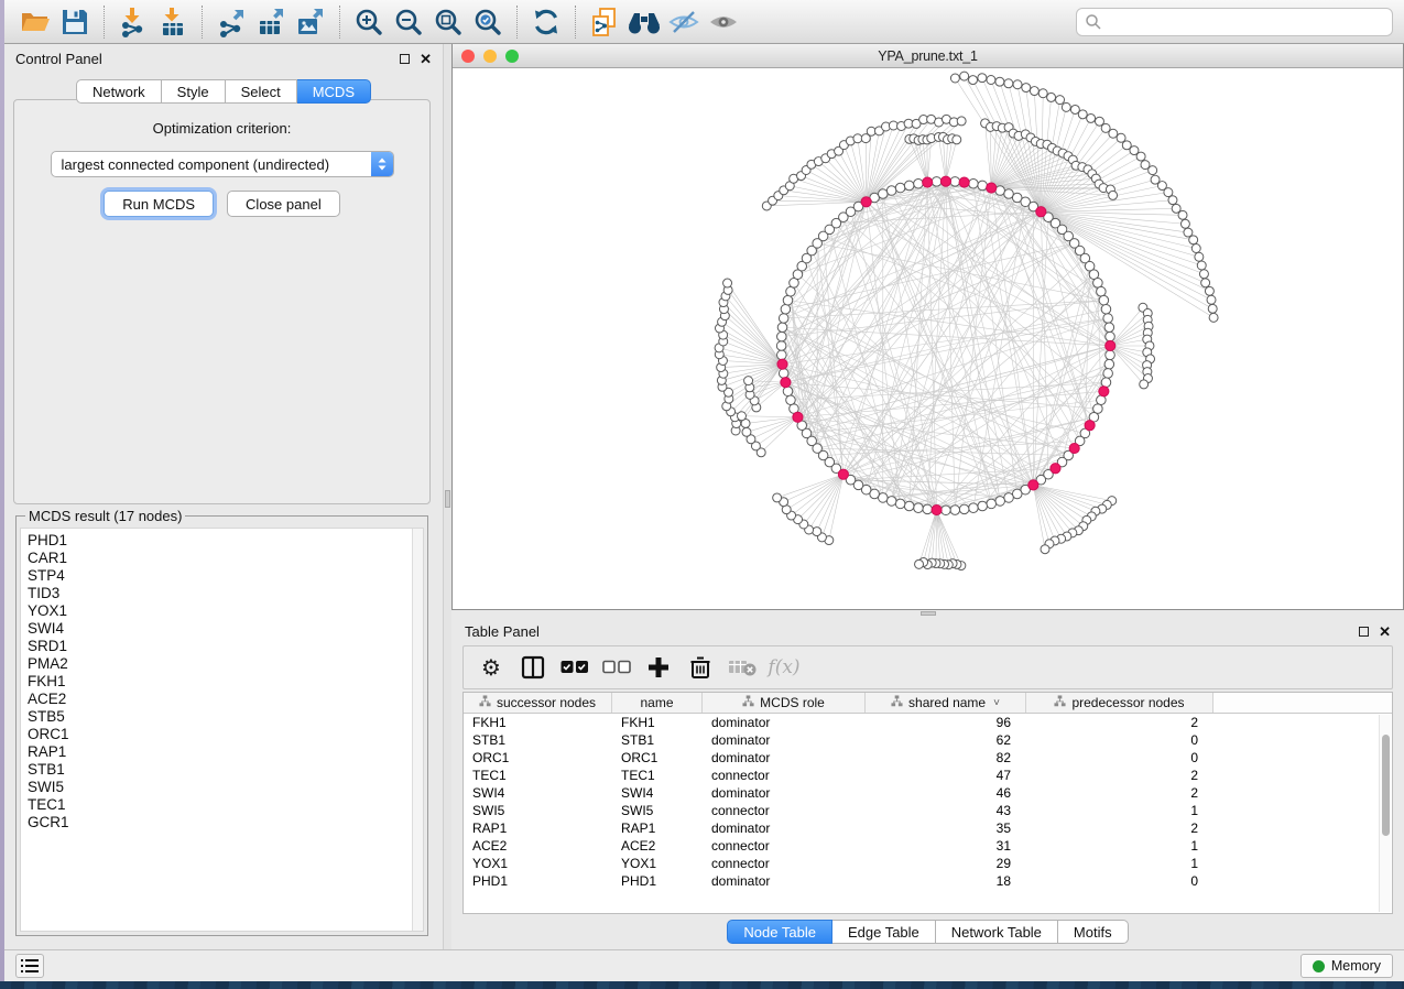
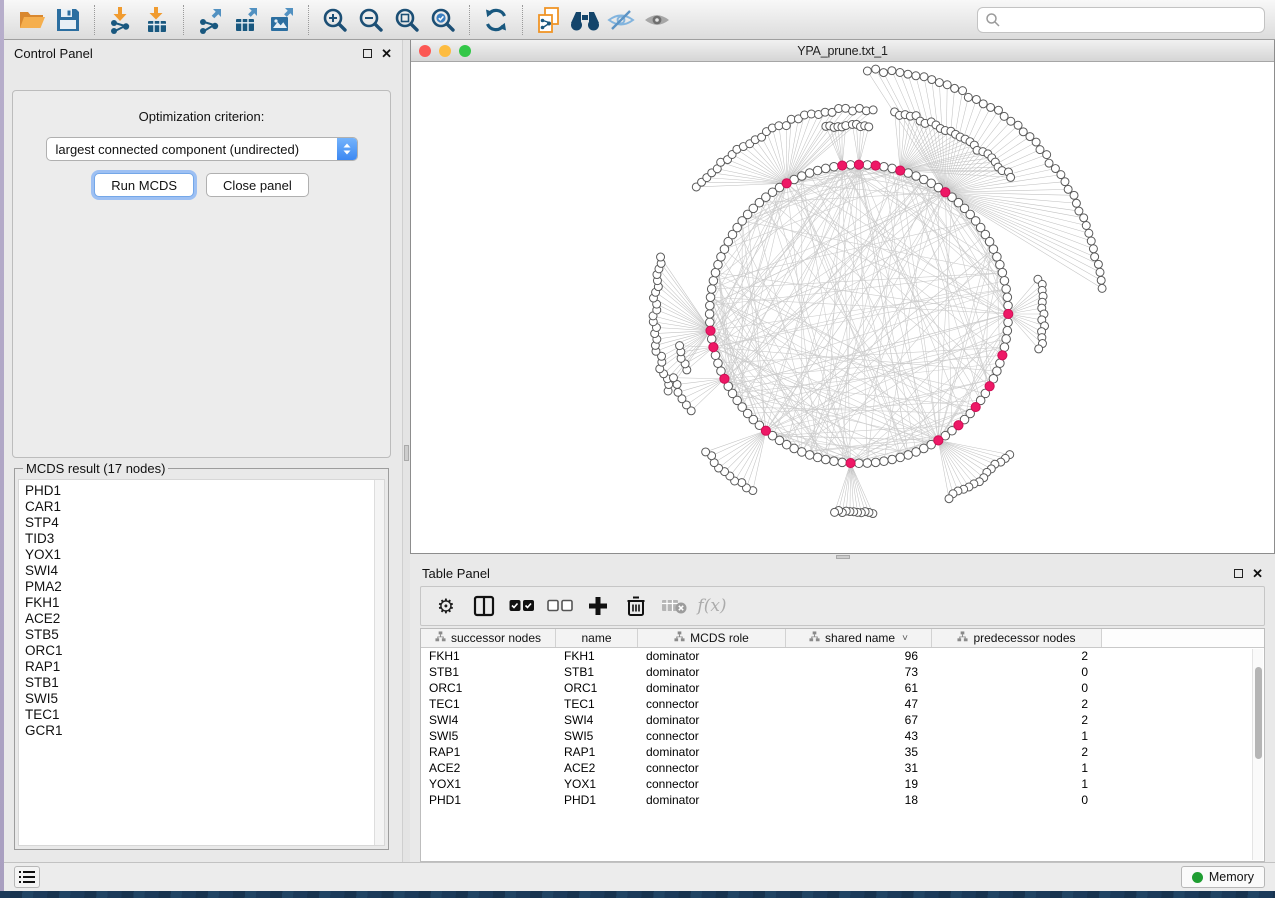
  Control Panel
  ✕
- Network
- Style
- Select
- MCDS
  Optimization criterion:
  largest connected component (undirected)
  Run MCDS
  Close panel
  MCDS result (17 nodes)
  PHD1
  CAR1
  STP4
  TID3
  YOX1
  SWI4
- SRD1
  PMA2
  FKH1
  ACE2
  STB5
  ORC1
  RAP1
  STB1
  SWI5
  TEC1
  GCR1
  YPA_prune.txt_1
  Table Panel
  ✕
  ⚙
  f(x)
  successor nodes
  name
  MCDS role
  shared name
  ˅
  predecessor nodes
  FKH1
  FKH1
  dominator
  96
  2
  STB1
  STB1
  dominator
- 62
+ 73
  0
  ORC1
  ORC1
  dominator
- 82
+ 61
  0
  TEC1
  TEC1
  connector
  47
  2
  SWI4
  SWI4
  dominator
- 46
+ 67
  2
  SWI5
  SWI5
  connector
  43
  1
  RAP1
  RAP1
  dominator
  35
  2
  ACE2
  ACE2
  connector
  31
  1
  YOX1
  YOX1
  connector
- 29
+ 19
  1
  PHD1
  PHD1
  dominator
  18
  0
- Node Table
- Edge Table
- Network Table
- Motifs
  Memory
